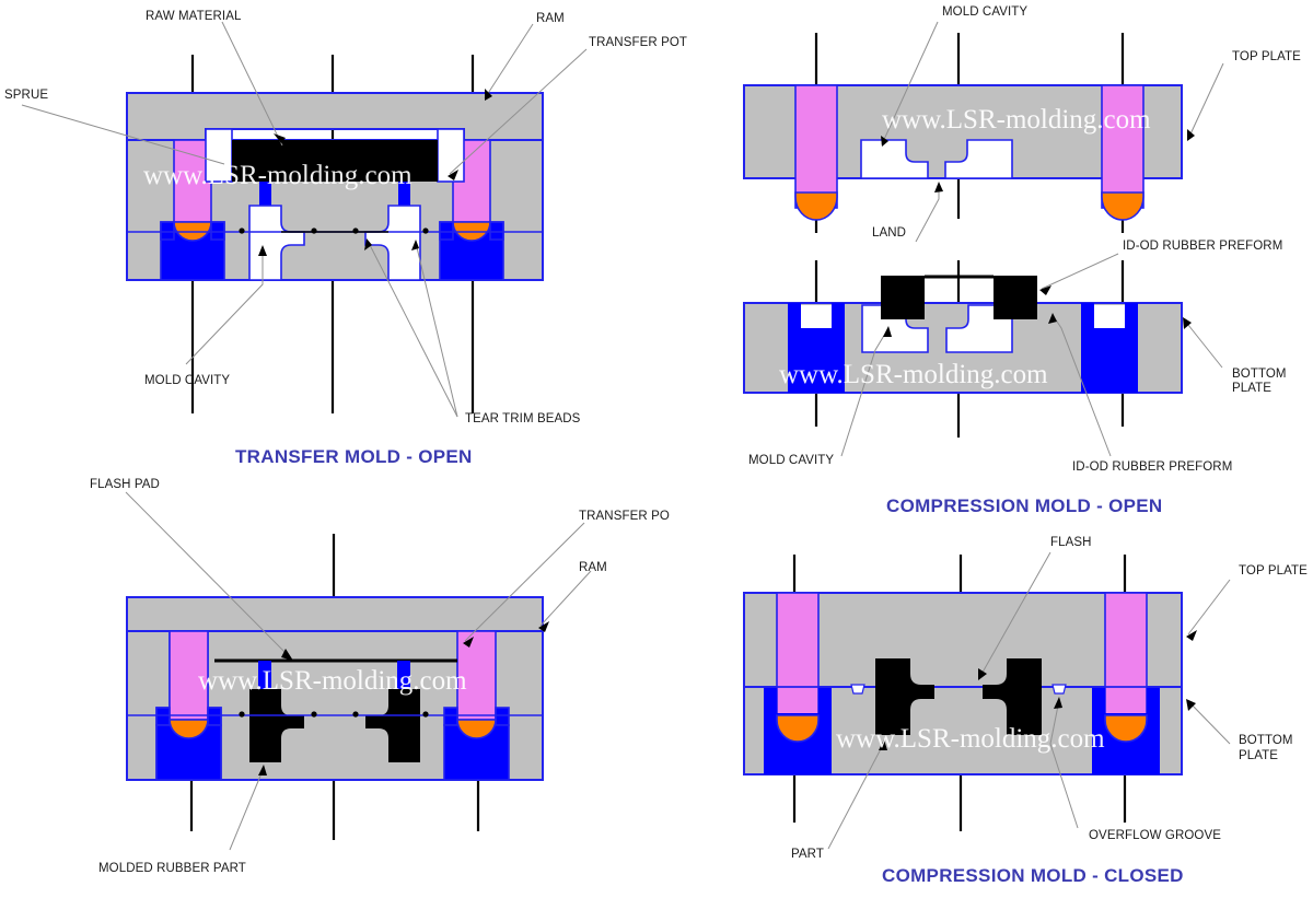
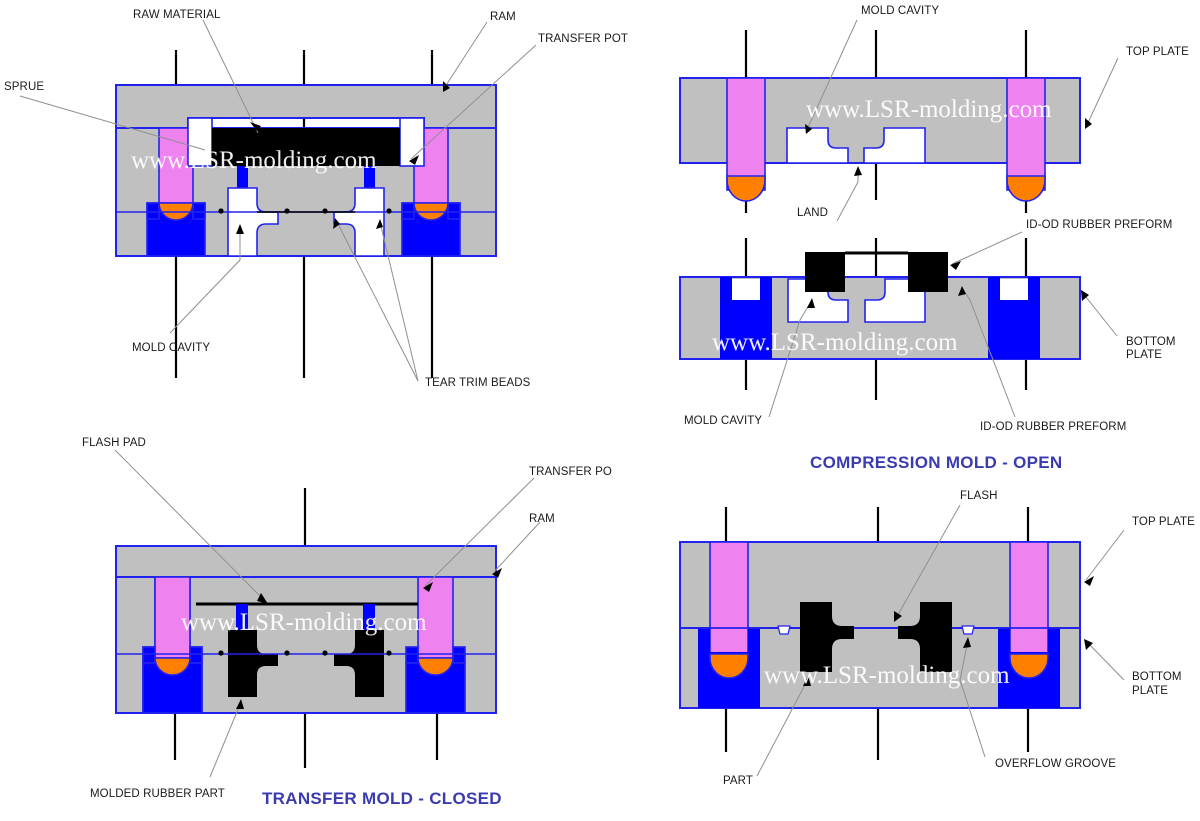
  www.LSR-molding.com
  RAW MATERIAL
  RAM
  TRANSFER POT
  SPRUE
  MOLD CAVITY
  TEAR TRIM BEADS
- TRANSFER MOLD - OPEN
  www.LSR-molding.com
  www.LSR-molding.com
  MOLD CAVITY
  TOP PLATE
  LAND
  ID-OD RUBBER PREFORM
  BOTTOM
  PLATE
  MOLD CAVITY
  ID-OD RUBBER PREFORM
  COMPRESSION MOLD - OPEN
  www.LSR-molding.com
  FLASH PAD
  TRANSFER PO
  RAM
  MOLDED RUBBER PART
+ TRANSFER MOLD - CLOSED
  www.LSR-molding.com
  FLASH
  TOP PLATE
  BOTTOM
  PLATE
  PART
  OVERFLOW GROOVE
- COMPRESSION MOLD - CLOSED
